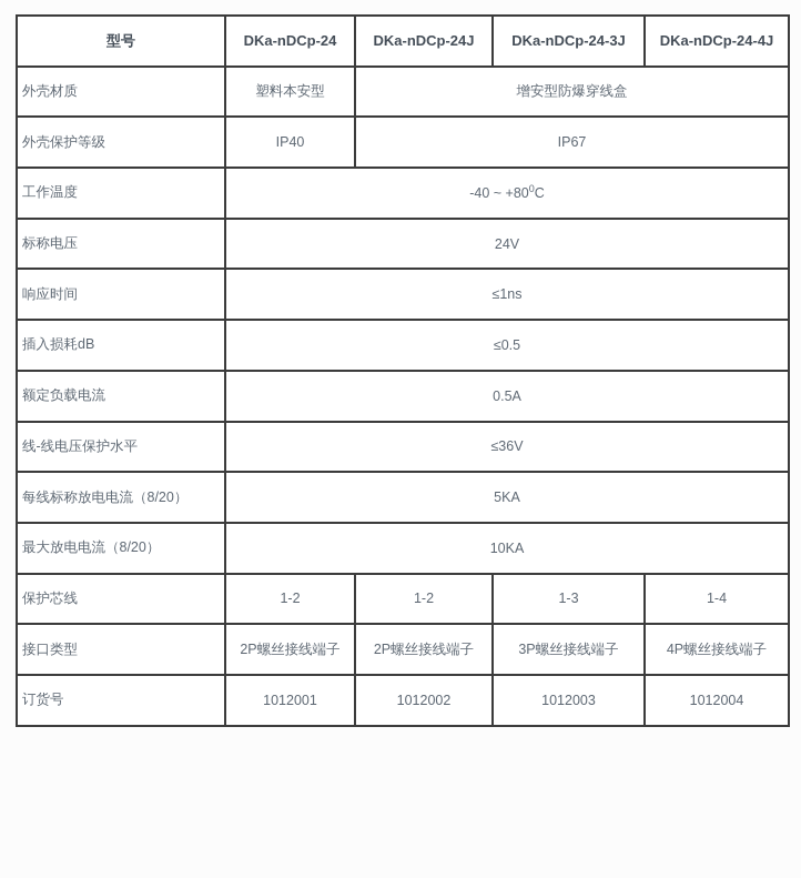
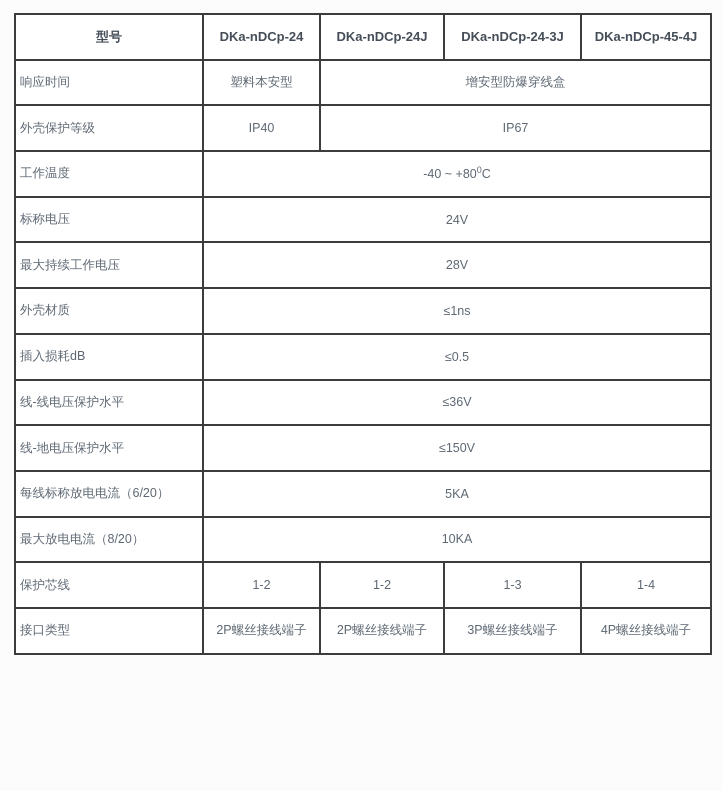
- 型号	DKa-nDCp-24	DKa-nDCp-24J	DKa-nDCp-24-3J	DKa-nDCp-24-4J
+ 型号	DKa-nDCp-24	DKa-nDCp-24J	DKa-nDCp-24-3J	DKa-nDCp-45-4J
- 外壳材质	塑料本安型	增安型防爆穿线盒
+ 响应时间	塑料本安型	增安型防爆穿线盒
  外壳保护等级	IP40	IP67
  工作温度	-40 ~ +800C
  标称电压	24V
+ 最大持续工作电压	28V
- 响应时间	≤1ns
+ 外壳材质	≤1ns
  插入损耗dB	≤0.5
- 额定负载电流	0.5A
  线-线电压保护水平	≤36V
+ 线-地电压保护水平	≤150V
- 每线标称放电电流（8/20）	5KA
+ 每线标称放电电流（6/20）	5KA
  最大放电电流（8/20）	10KA
  保护芯线	1-2	1-2	1-3	1-4
  接口类型	2P螺丝接线端子	2P螺丝接线端子	3P螺丝接线端子	4P螺丝接线端子
- 订货号	1012001	1012002	1012003	1012004
